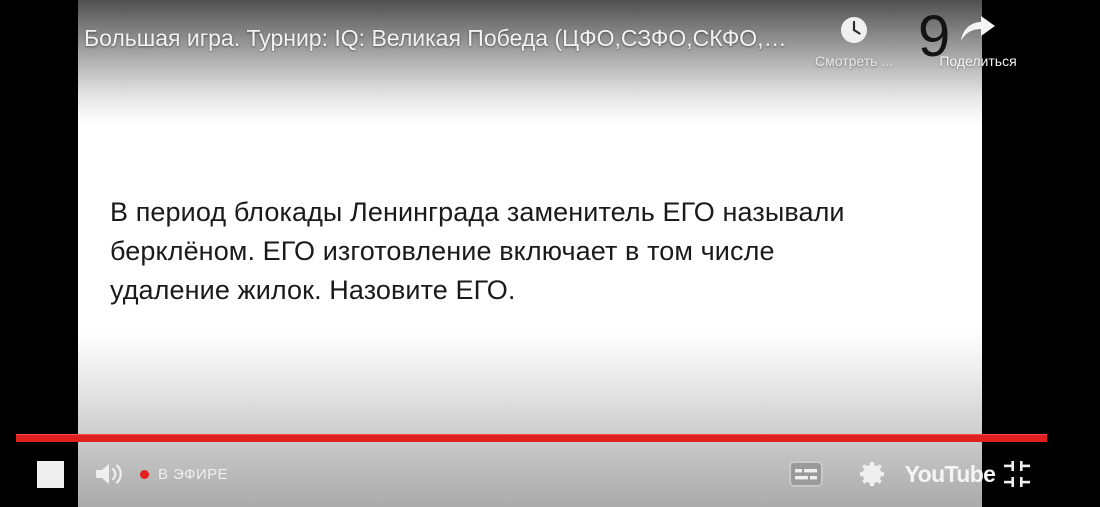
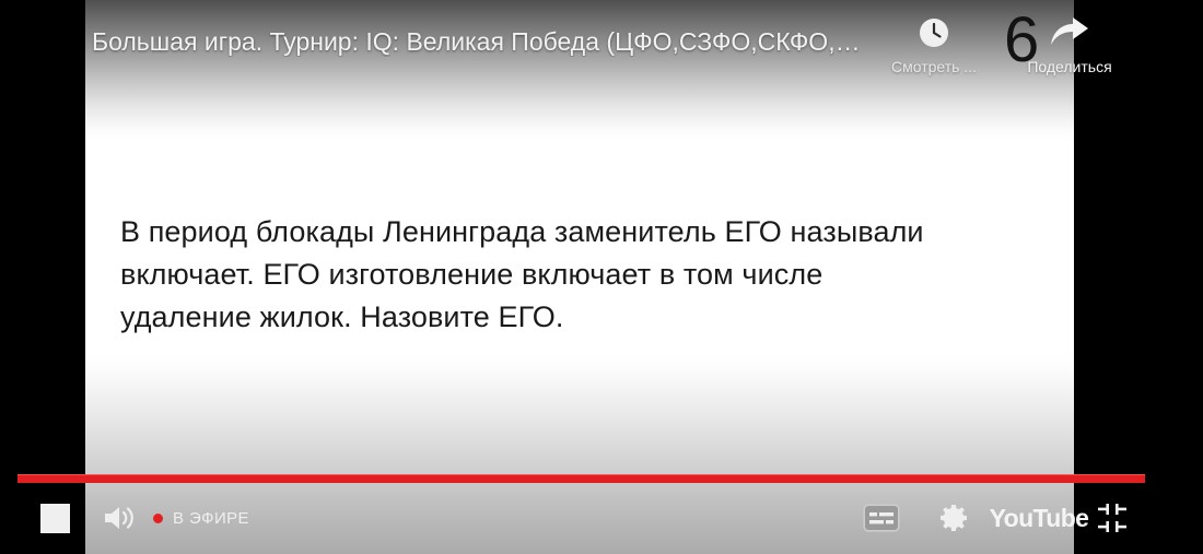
  В период блокады Ленинграда заменитель ЕГО называли
- берклёном. ЕГО изготовление включает в том числе
+ включает. ЕГО изготовление включает в том числе
  удаление жилок. Назовите ЕГО.
  Большая игра. Турнир: IQ: Великая Победа (ЦФО,СЗФО,СКФО,Ю…
  Смотреть ...
  Поделиться
- 9
+ 6
  В ЭФИРЕ
  YouTube
